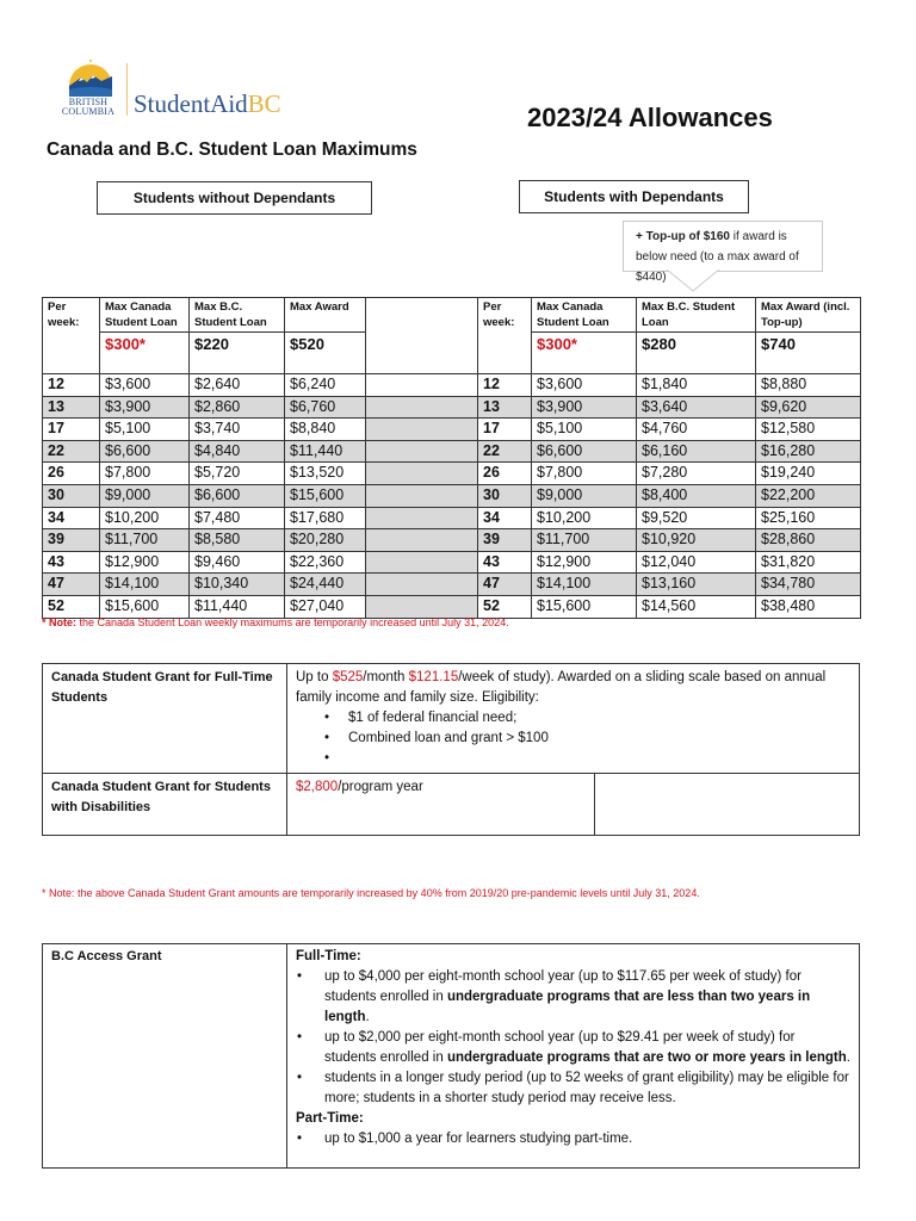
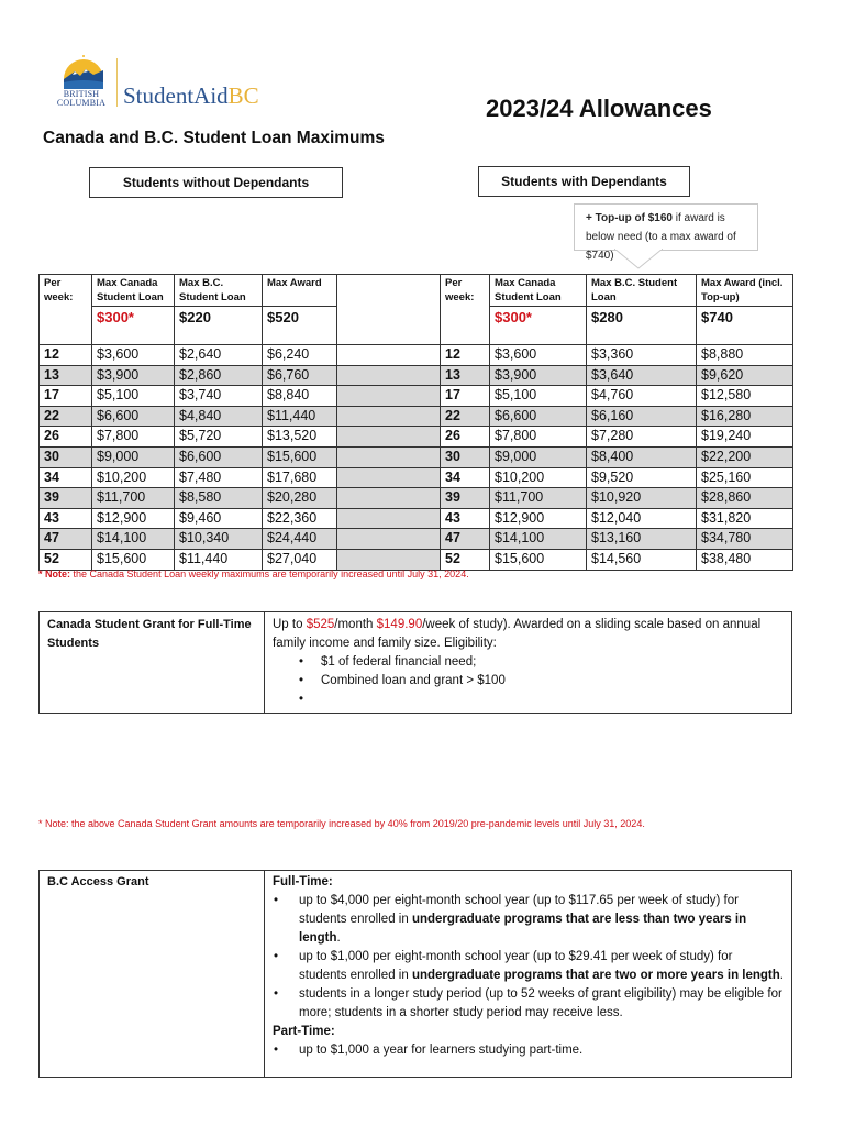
  BRITISH
  COLUMBIA
  StudentAidBC
  2023/24 Allowances
  Canada and B.C. Student Loan Maximums
  Students without Dependants
  Students with Dependants
- + Top-up of $160 if award is below need (to a max award of $440)
+ + Top-up of $160 if award is below need (to a max award of $740)
  Per week:	Max Canada Student Loan	Max B.C. Student Loan	Max Award		Per week:	Max Canada Student Loan	Max B.C. Student Loan	Max Award (incl. Top-up)
  $300*	$220	$520	$300*	$280	$740
- 12	$3,600	$2,640	$6,240		12	$3,600	$1,840	$8,880
+ 12	$3,600	$2,640	$6,240		12	$3,600	$3,360	$8,880
  13	$3,900	$2,860	$6,760		13	$3,900	$3,640	$9,620
  17	$5,100	$3,740	$8,840		17	$5,100	$4,760	$12,580
  22	$6,600	$4,840	$11,440		22	$6,600	$6,160	$16,280
  26	$7,800	$5,720	$13,520		26	$7,800	$7,280	$19,240
  30	$9,000	$6,600	$15,600		30	$9,000	$8,400	$22,200
  34	$10,200	$7,480	$17,680		34	$10,200	$9,520	$25,160
  39	$11,700	$8,580	$20,280		39	$11,700	$10,920	$28,860
  43	$12,900	$9,460	$22,360		43	$12,900	$12,040	$31,820
  47	$14,100	$10,340	$24,440		47	$14,100	$13,160	$34,780
  52	$15,600	$11,440	$27,040		52	$15,600	$14,560	$38,480
  * Note: the Canada Student Loan weekly maximums are temporarily increased until July 31, 2024.
- Canada Student Grant for Full-Time Students	Up to $525/month $121.15/week of study). Awarded on a sliding scale based on annual family income and family size. Eligibility: $1 of federal financial need; Combined loan and grant > $100
+ Canada Student Grant for Full-Time Students	Up to $525/month $149.90/week of study). Awarded on a sliding scale based on annual family income and family size. Eligibility: $1 of federal financial need; Combined loan and grant > $100
- Canada Student Grant for Students with Disabilities	$2,800/program year
  * Note: the above Canada Student Grant amounts are temporarily increased by 40% from 2019/20 pre-pandemic levels until July 31, 2024.
- B.C Access Grant	Full-Time: up to $4,000 per eight-month school year (up to $117.65 per week of study) for students enrolled in undergraduate programs that are less than two years in length. up to $2,000 per eight-month school year (up to $29.41 per week of study) for students enrolled in undergraduate programs that are two or more years in length. students in a longer study period (up to 52 weeks of grant eligibility) may be eligible for more; students in a shorter study period may receive less. Part-Time: up to $1,000 a year for learners studying part-time.
+ B.C Access Grant	Full-Time: up to $4,000 per eight-month school year (up to $117.65 per week of study) for students enrolled in undergraduate programs that are less than two years in length. up to $1,000 per eight-month school year (up to $29.41 per week of study) for students enrolled in undergraduate programs that are two or more years in length. students in a longer study period (up to 52 weeks of grant eligibility) may be eligible for more; students in a shorter study period may receive less. Part-Time: up to $1,000 a year for learners studying part-time.
